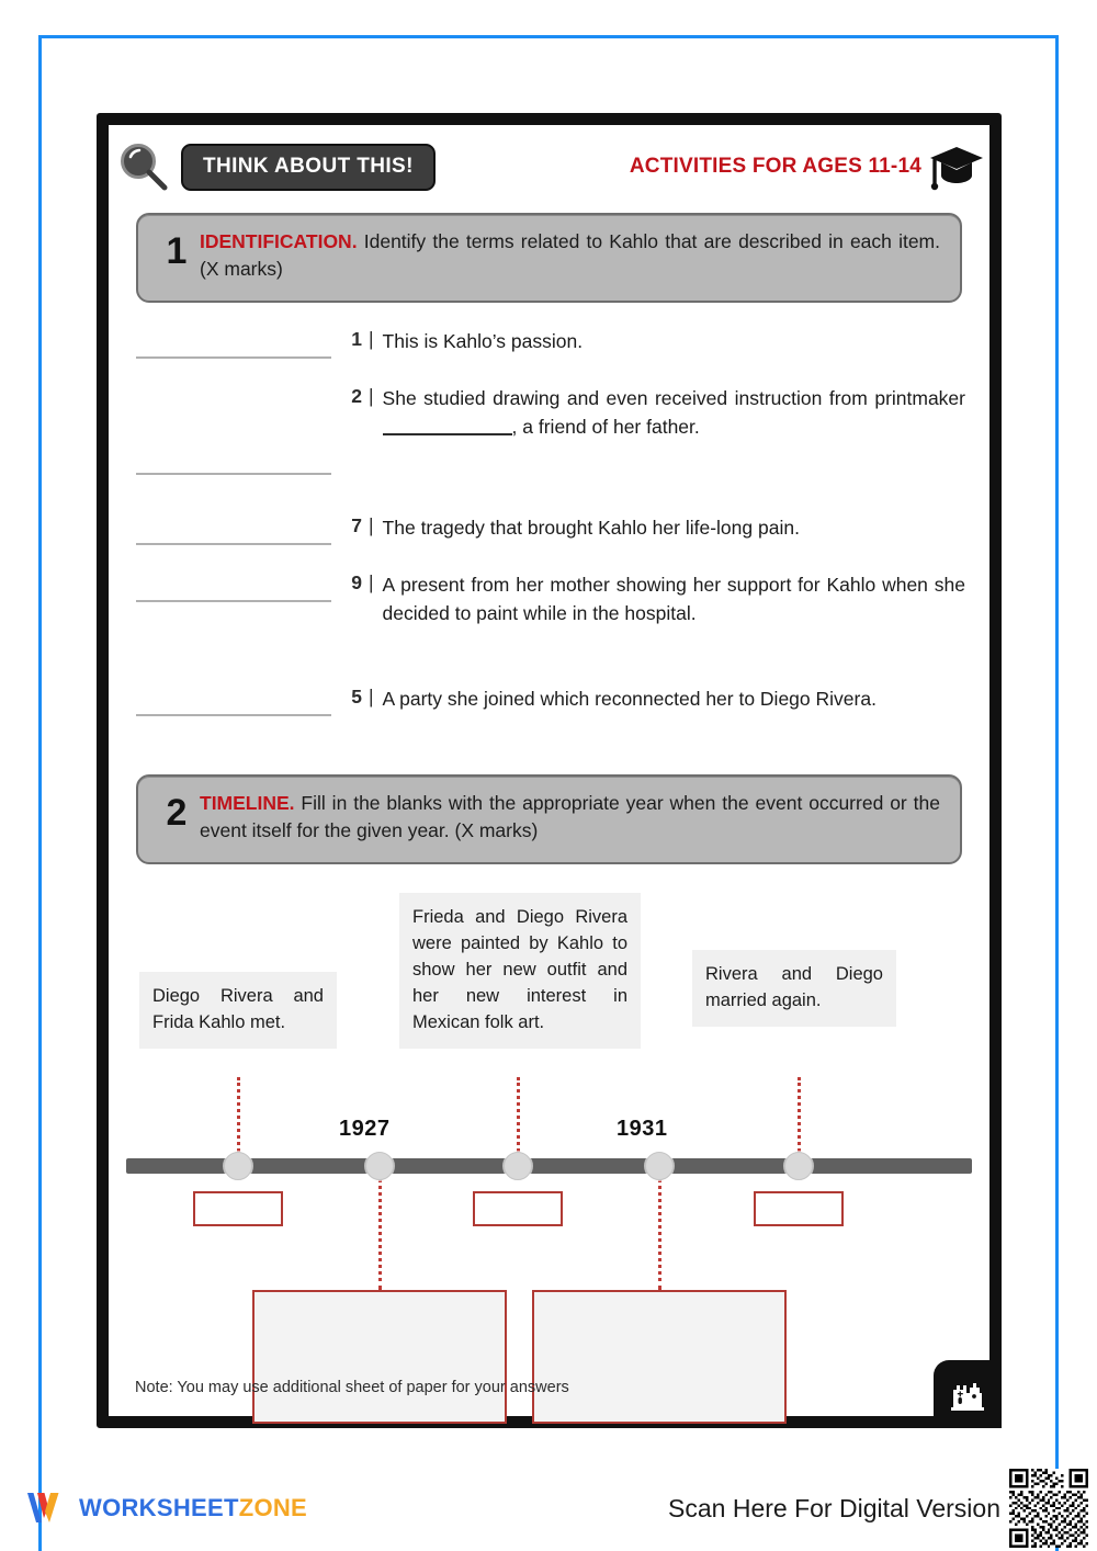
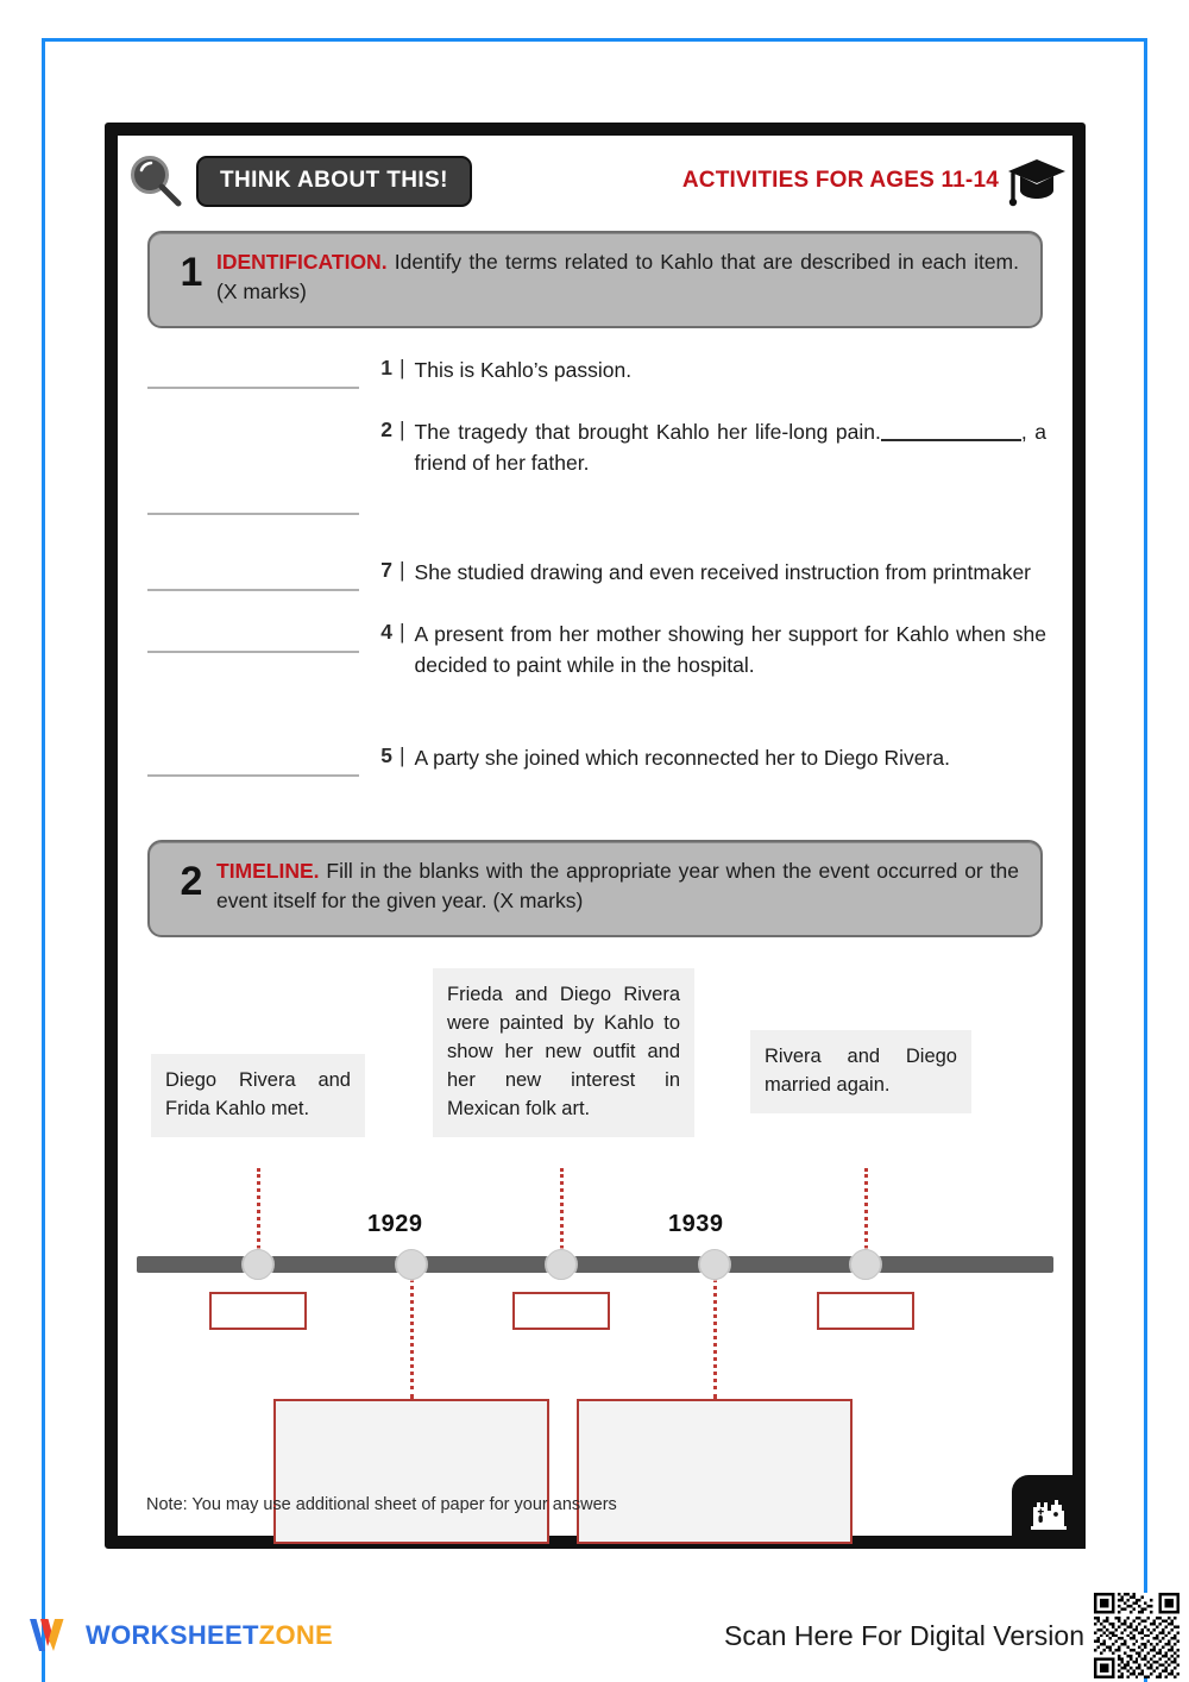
  THINK ABOUT THIS!
  ACTIVITIES FOR AGES 11-14
  1
  IDENTIFICATION. Identify the terms related to Kahlo that are described in each item. (X marks)
  1
  |
  This is Kahlo’s passion.
  2
  |
- She studied drawing and even received instruction from printmaker, a friend of her father.
+ The tragedy that brought Kahlo her life-long pain. , a friend of her father.
  7
  |
- The tragedy that brought Kahlo her life-long pain.
+ She studied drawing and even received instruction from printmaker
- 9
+ 4
  |
  A present from her mother showing her support for Kahlo when she decided to paint while in the hospital.
  5
  |
  A party she joined which reconnected her to Diego Rivera.
  2
  TIMELINE. Fill in the blanks with the appropriate year when the event occurred or the event itself for the given year. (X marks)
  Diego Rivera and Frida Kahlo met.
  Frieda and Diego Rivera were painted by Kahlo to show her new outfit and her new interest in Mexican folk art.
  Rivera and Diego married again.
- 1927
+ 1929
- 1931
+ 1939
  Note: You may use additional sheet of paper for your answers
  WORKSHEETZONE
  Scan Here For Digital Version
